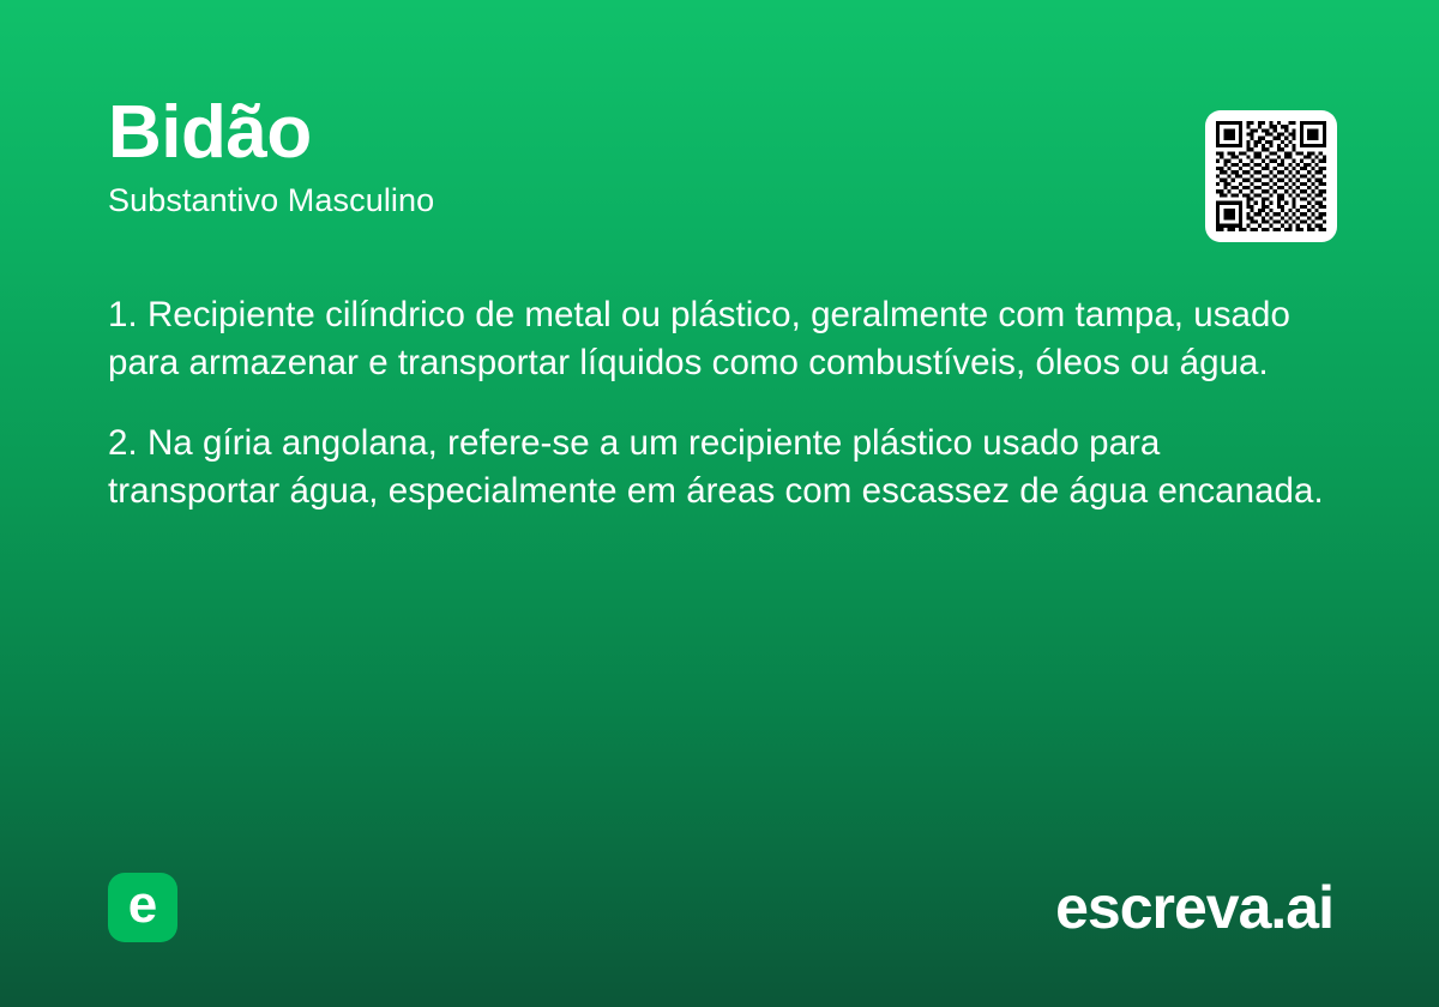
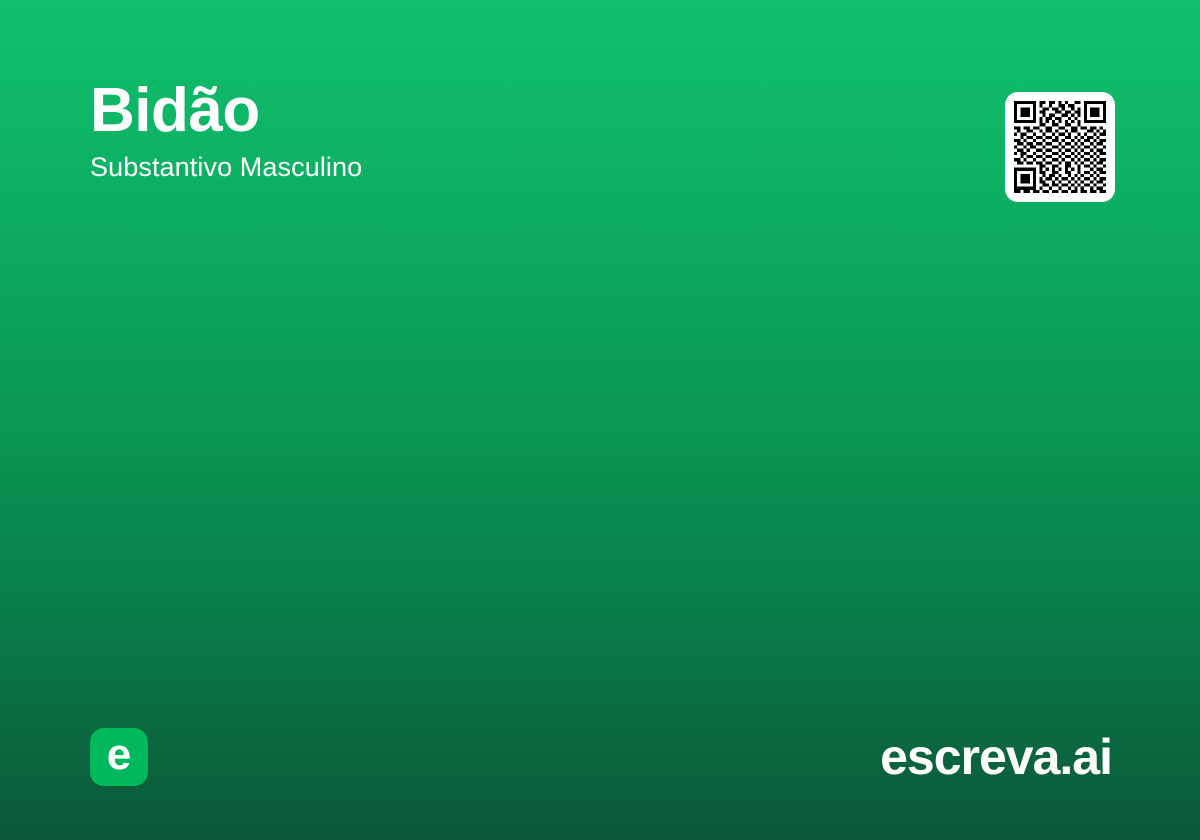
  Bidão
  Substantivo Masculino
- 1. Recipiente cilíndrico de metal ou plástico, geralmente com tampa, usado para armazenar e transportar líquidos como combustíveis, óleos ou água.
- 2. Na gíria angolana, refere-se a um recipiente plástico usado para transportar água, especialmente em áreas com escassez de água encanada.
  e
  escreva.ai
